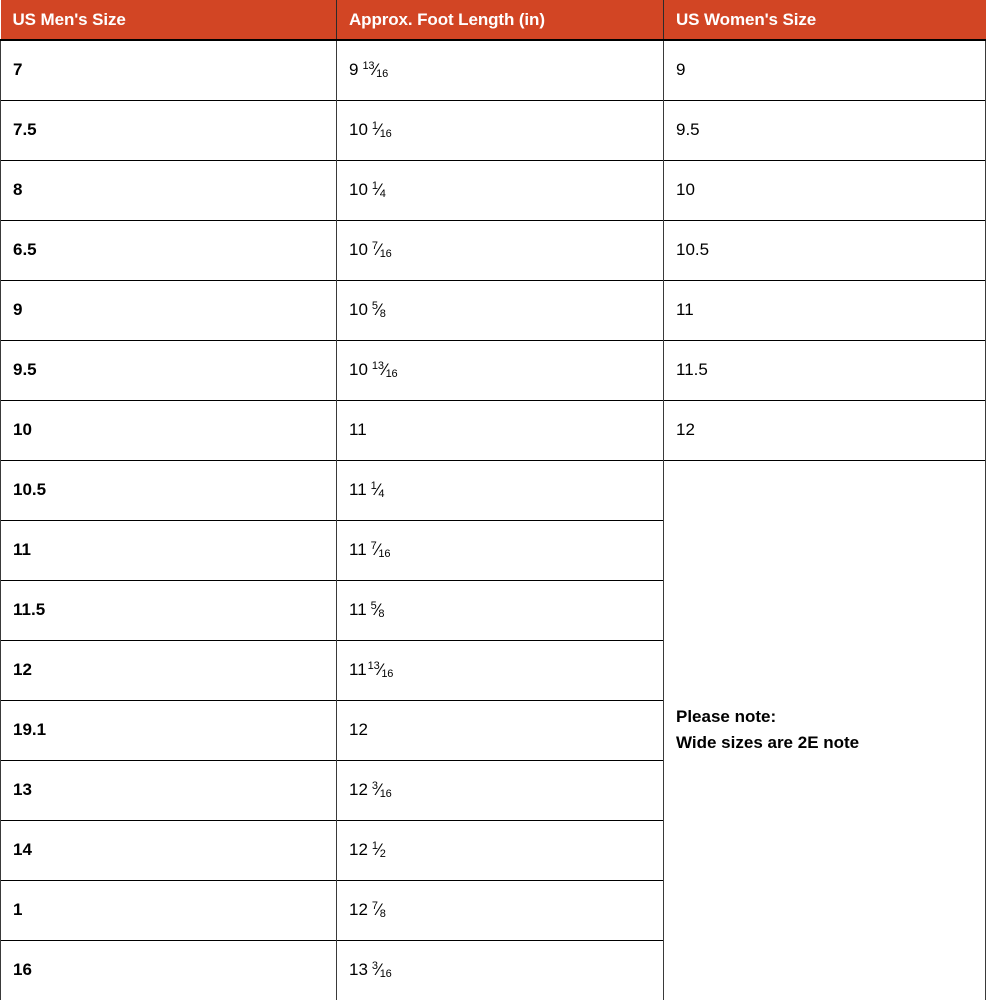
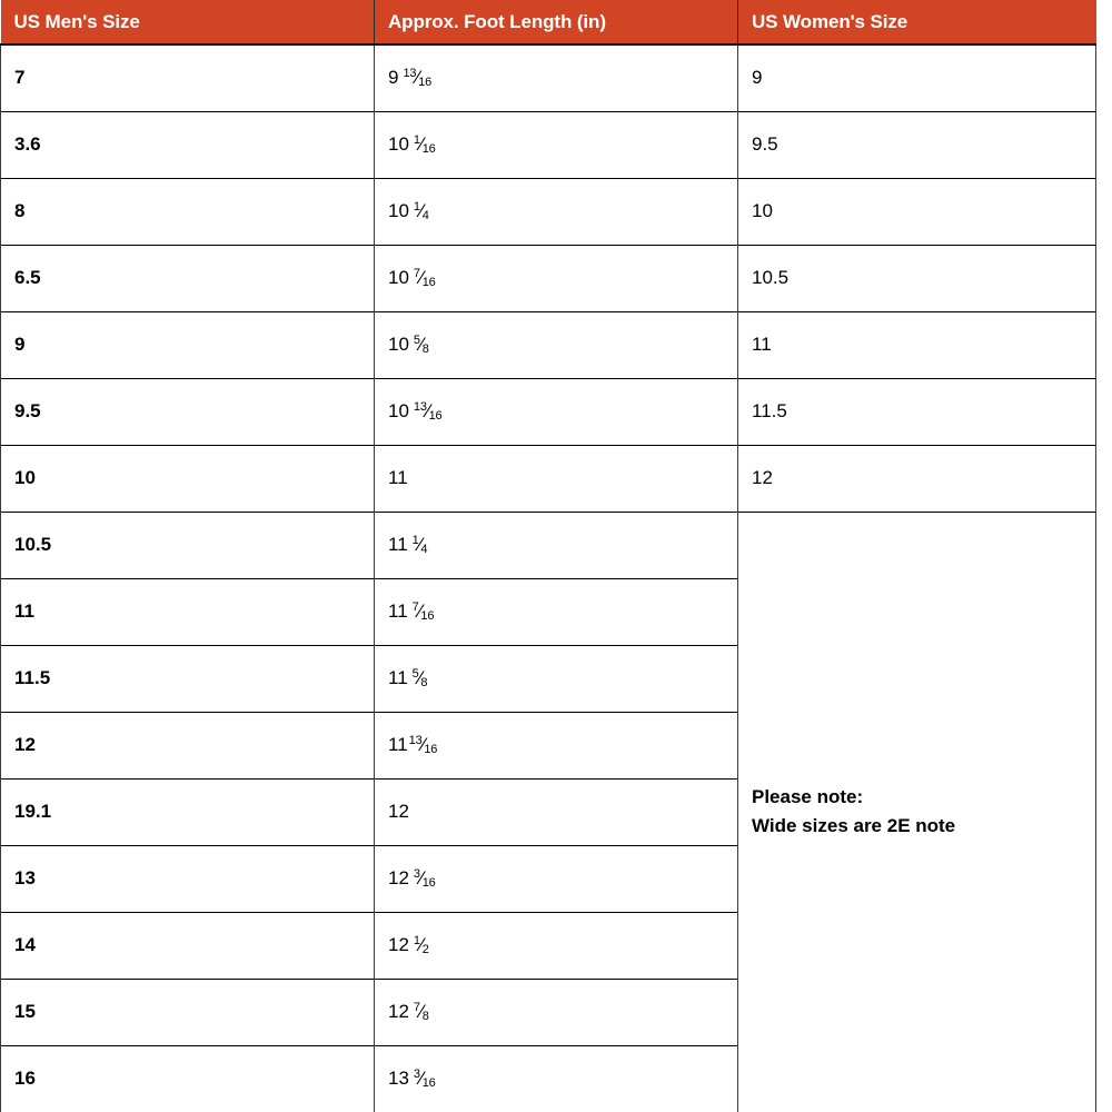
  US Men's Size	Approx. Foot Length (in)	US Women's Size
  7	9 13⁄16	9
- 7.5	10 1⁄16	9.5
+ 3.6	10 1⁄16	9.5
  8	10 1⁄4	10
  6.5	10 7⁄16	10.5
  9	10 5⁄8	11
  9.5	10 13⁄16	11.5
  10	11	12
  10.5	11 1⁄4	Please note:Wide sizes are 2E note
  11	11 7⁄16
  11.5	11 5⁄8
  12	1113⁄16
  19.1	12
  13	12 3⁄16
  14	12 1⁄2
- 1	12 7⁄8
+ 15	12 7⁄8
  16	13 3⁄16
